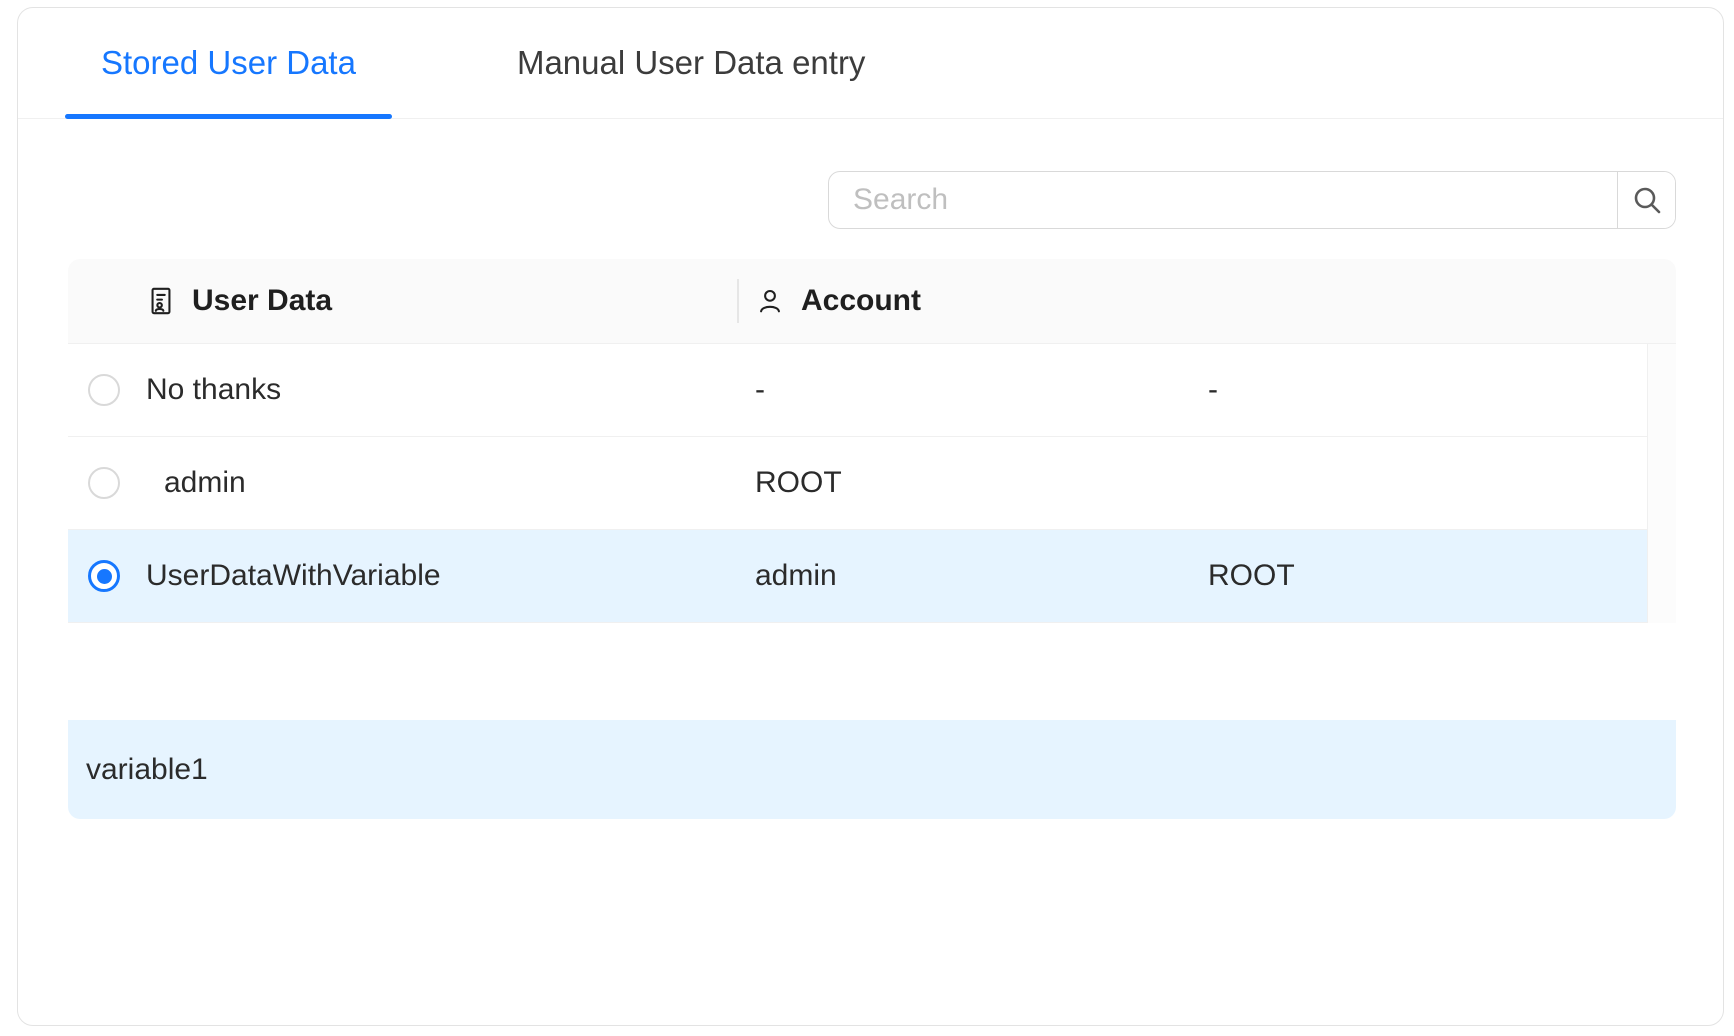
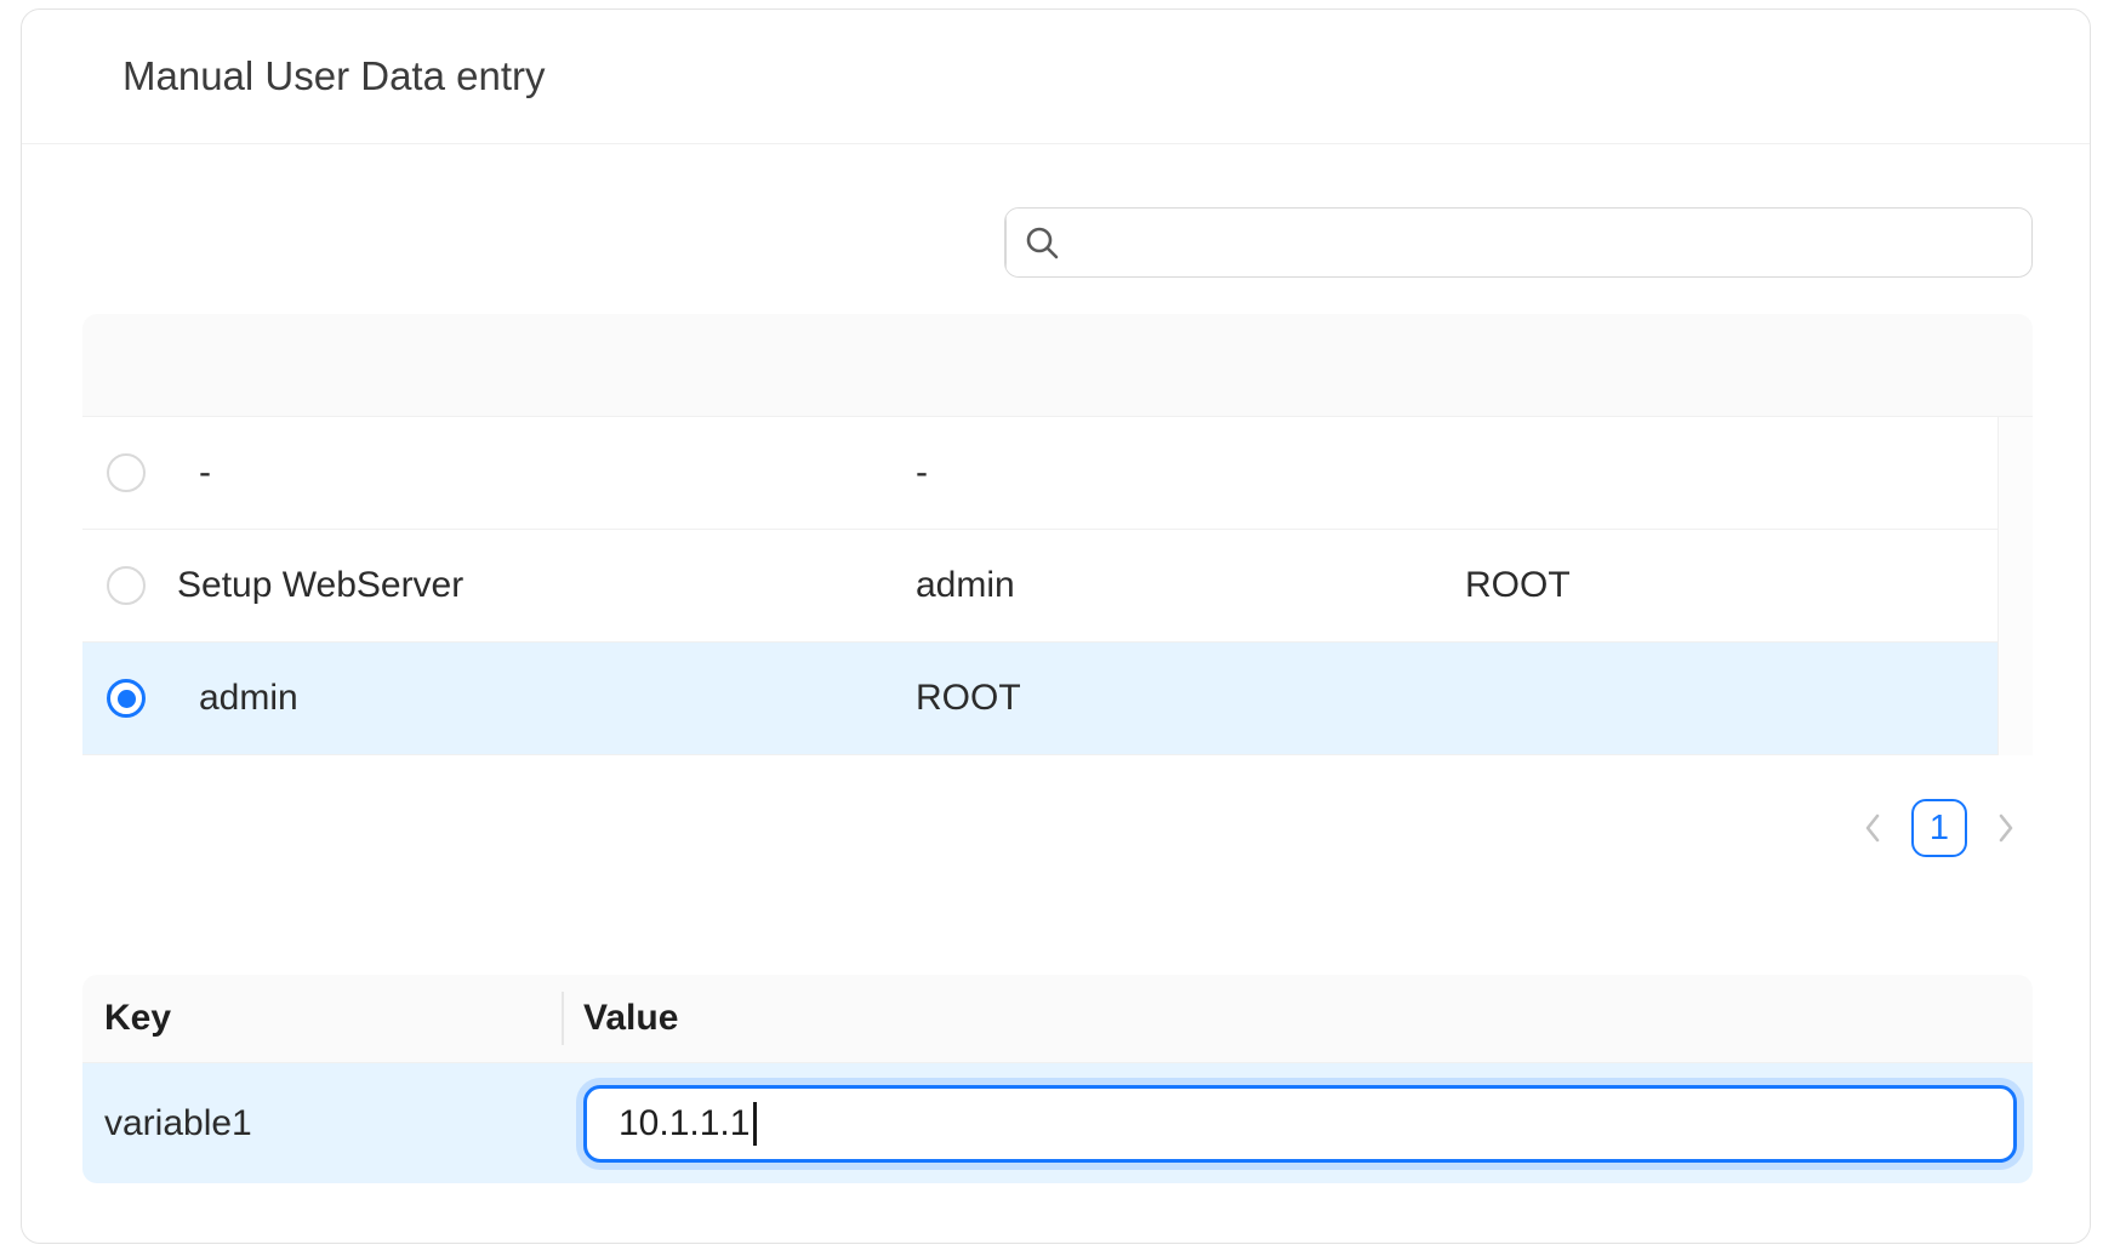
- Stored User Data
  Manual User Data entry
- Search
- User Data
- Account
- No thanks
  -
  -
+ Setup WebServer
  admin
  ROOT
- UserDataWithVariable
  admin
  ROOT
+ 1
+ Key
+ Value
  variable1
+ 10.1.1.1
